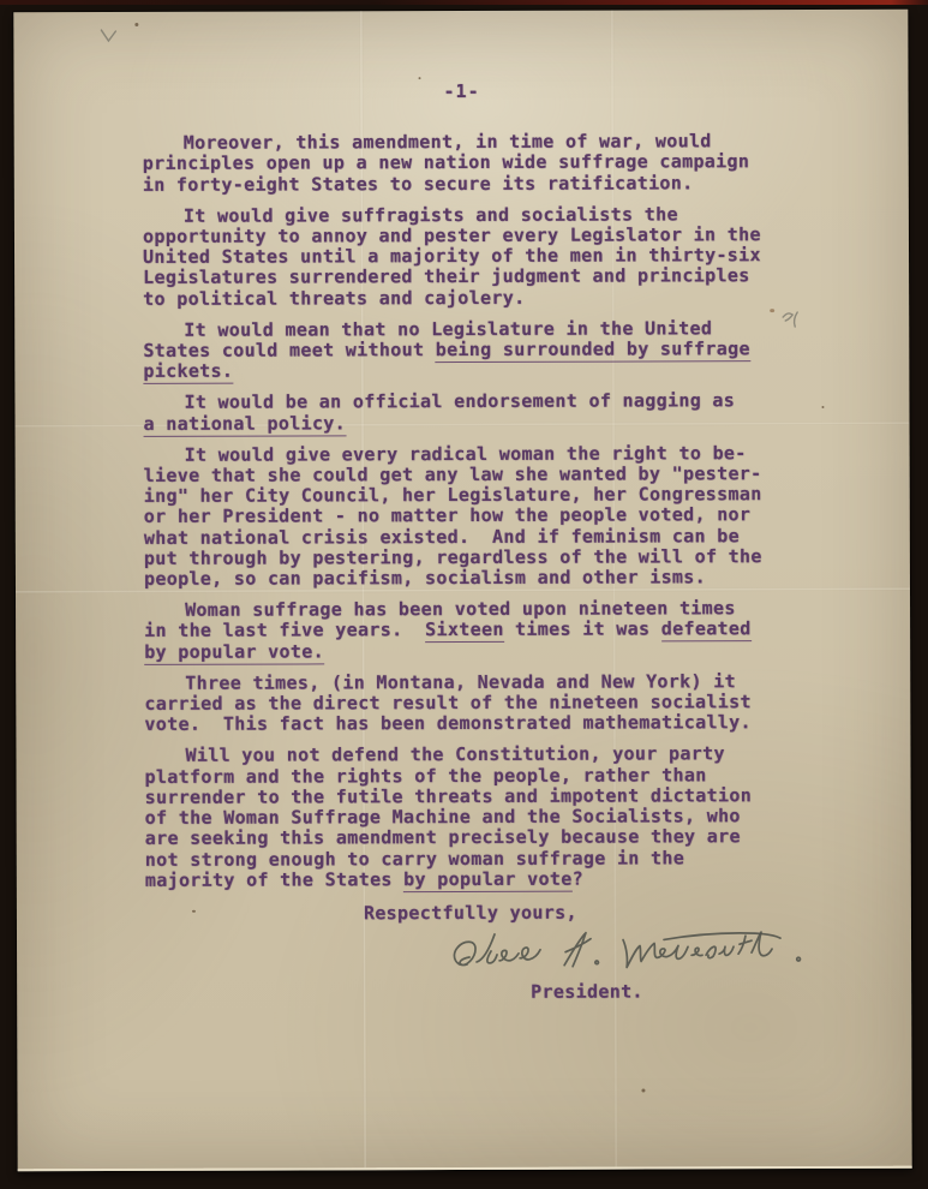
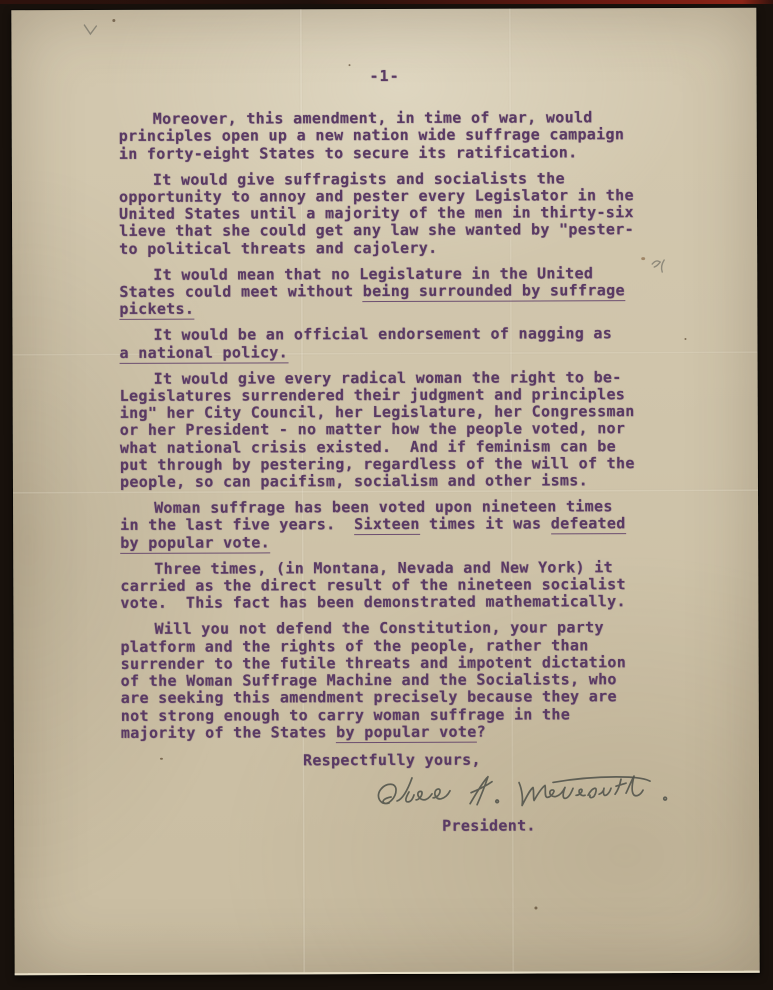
  -1-
  Moreover, this amendment, in time of war, would
  principles open up a new nation wide suffrage campaign
  in forty-eight States to secure its ratification.
  It would give suffragists and socialists the
  opportunity to annoy and pester every Legislator in the
  United States until a majority of the men in thirty-six
- Legislatures surrendered their judgment and principles
+ lieve that she could get any law she wanted by "pester-
  to political threats and cajolery.
  It would mean that no Legislature in the United
  States could meet without being surrounded by suffrage
  pickets.
  It would be an official endorsement of nagging as
  a national policy.
  It would give every radical woman the right to be-
- lieve that she could get any law she wanted by "pester-
+ Legislatures surrendered their judgment and principles
  ing" her City Council, her Legislature, her Congressman
  or her President - no matter how the people voted, nor
  what national crisis existed. And if feminism can be
  put through by pestering, regardless of the will of the
  people, so can pacifism, socialism and other isms.
  Woman suffrage has been voted upon nineteen times
  in the last five years. Sixteen times it was defeated
  by popular vote.
  Three times, (in Montana, Nevada and New York) it
  carried as the direct result of the nineteen socialist
  vote. This fact has been demonstrated mathematically.
  Will you not defend the Constitution, your party
  platform and the rights of the people, rather than
  surrender to the futile threats and impotent dictation
  of the Woman Suffrage Machine and the Socialists, who
  are seeking this amendment precisely because they are
  not strong enough to carry woman suffrage in the
  majority of the States by popular vote?
  Respectfully yours,
  President.
